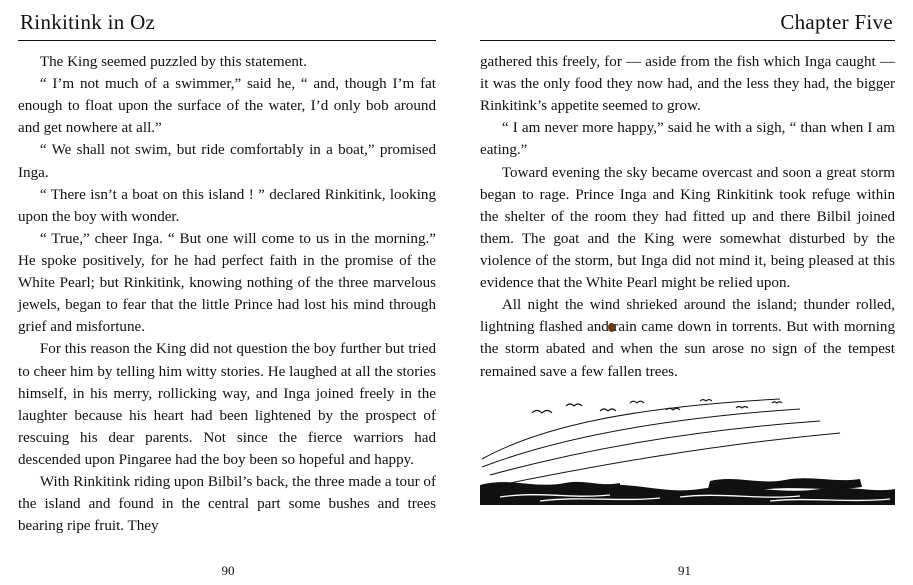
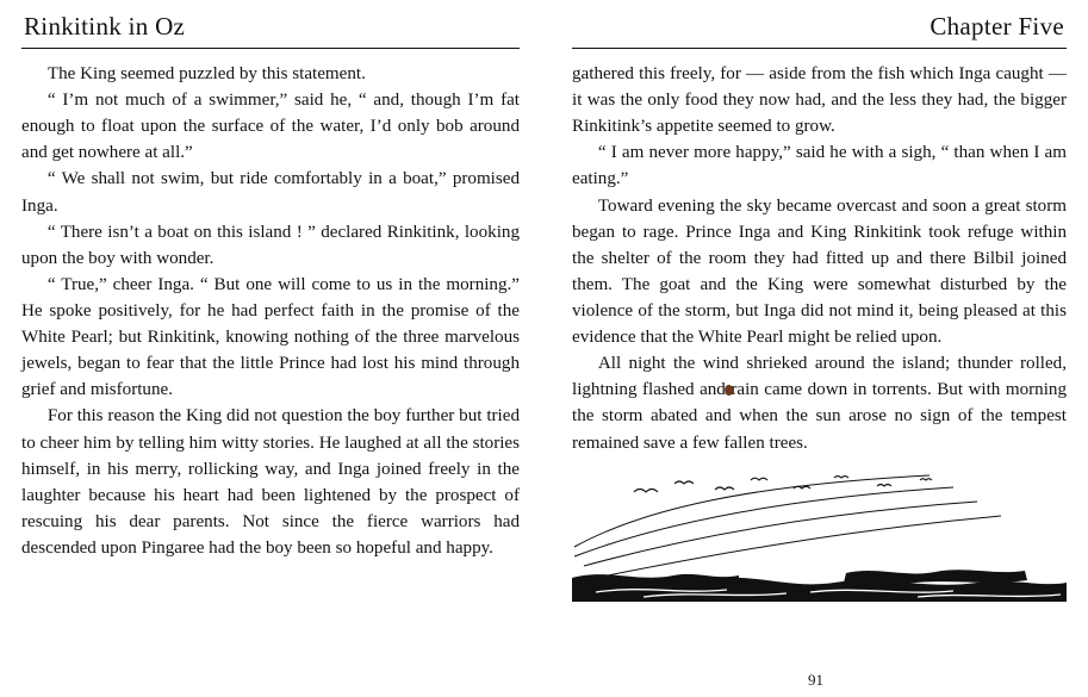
  Rinkitink in Oz
  The King seemed puzzled by this statement.
  “ I’m not much of a swimmer,” said he, “ and, though I’m fat enough to float upon the surface of the water, I’d only bob around and get nowhere at all.”
  “ We shall not swim, but ride comfortably in a boat,” promised Inga.
  “ There isn’t a boat on this island ! ” declared Rinkitink, looking upon the boy with wonder.
  “ True,” cheer Inga. “ But one will come to us in the morning.” He spoke positively, for he had perfect faith in the promise of the White Pearl; but Rinkitink, knowing nothing of the three marvelous jewels, began to fear that the little Prince had lost his mind through grief and misfortune.
  For this reason the King did not question the boy further but tried to cheer him by telling him witty stories. He laughed at all the stories himself, in his merry, rollicking way, and Inga joined freely in the laughter because his heart had been lightened by the prospect of rescuing his dear parents. Not since the fierce warriors had descended upon Pingaree had the boy been so hopeful and happy.
- With Rinkitink riding upon Bilbil’s back, the three made a tour of the island and found in the central part some bushes and trees bearing ripe fruit. They
- 90
  Chapter Five
  gathered this freely, for — aside from the fish which Inga caught — it was the only food they now had, and the less they had, the bigger Rinkitink’s appetite seemed to grow.
  “ I am never more happy,” said he with a sigh, “ than when I am eating.”
  Toward evening the sky became overcast and soon a great storm began to rage. Prince Inga and King Rinkitink took refuge within the shelter of the room they had fitted up and there Bilbil joined them. The goat and the King were somewhat disturbed by the violence of the storm, but Inga did not mind it, being pleased at this evidence that the White Pearl might be relied upon.
  All night the wind shrieked around the island; thunder rolled, lightning flashed and rain came down in torrents. But with morning the storm abated and when the sun arose no sign of the tempest remained save a few fallen trees.
  91
